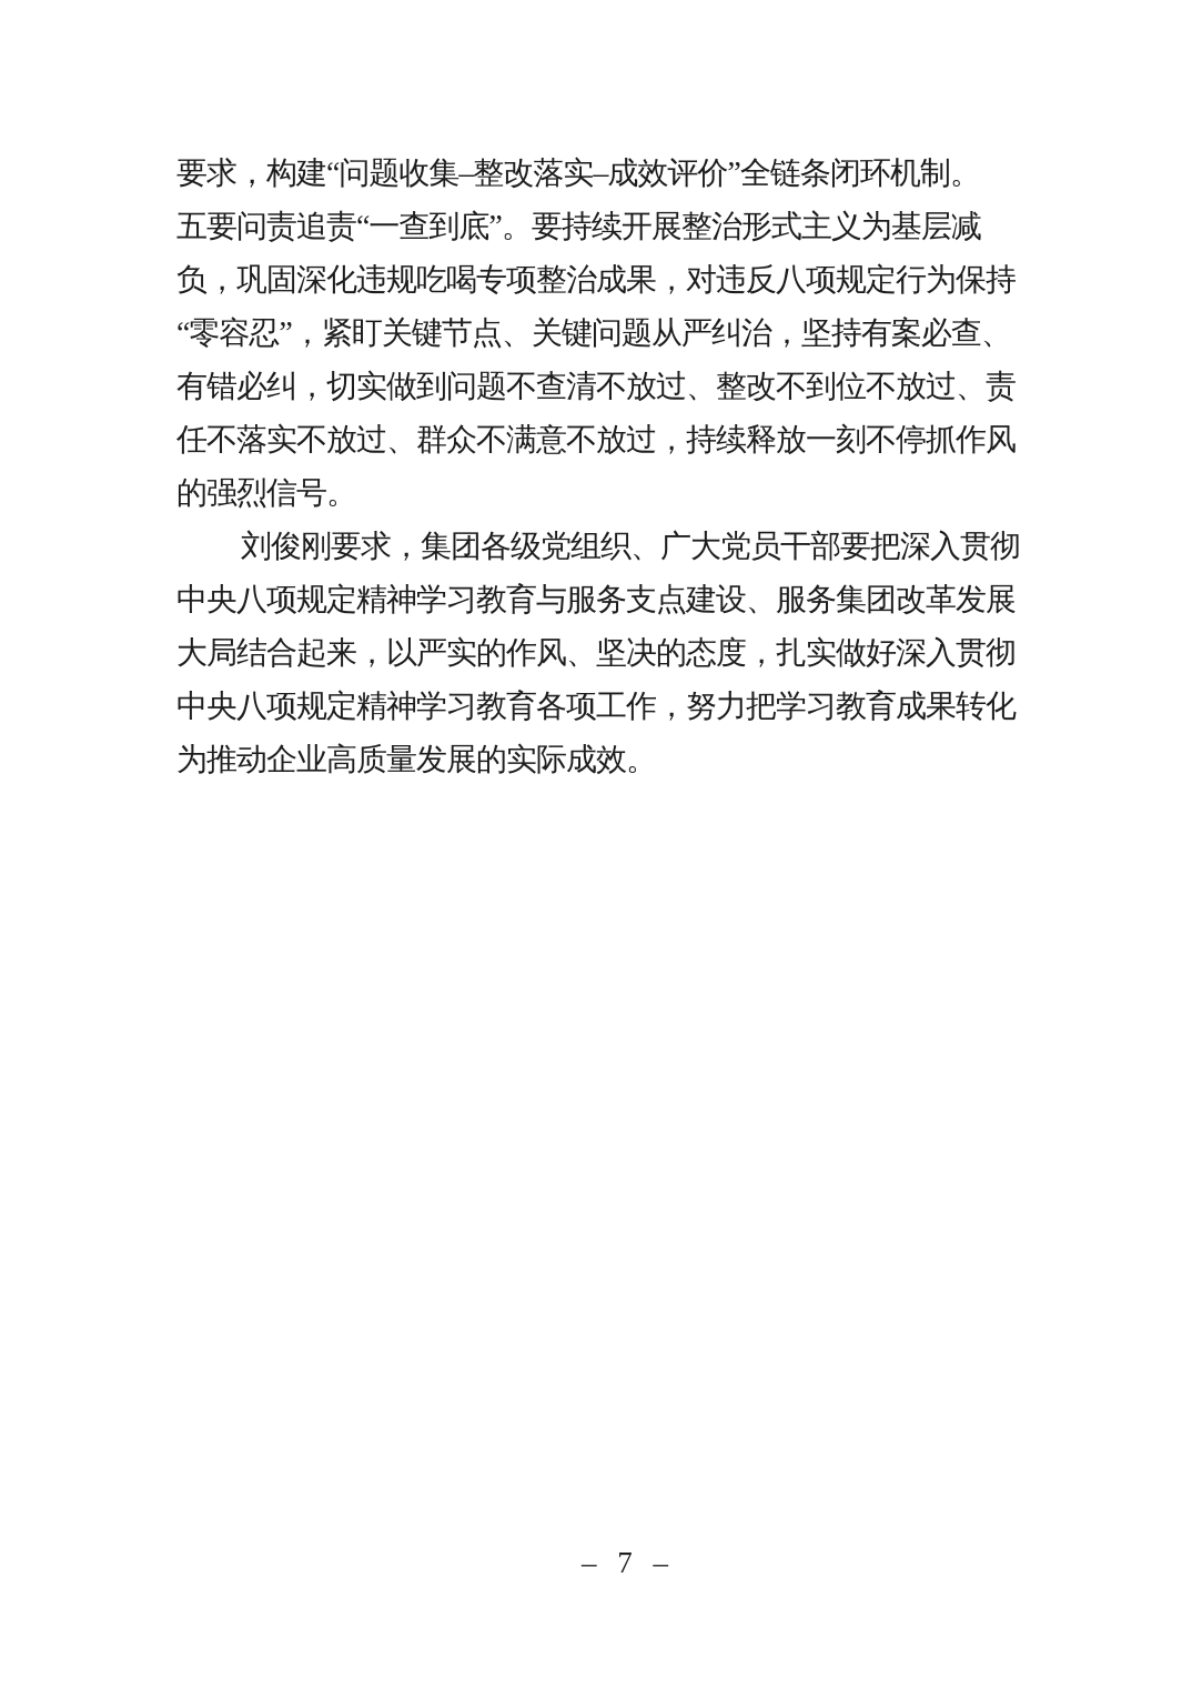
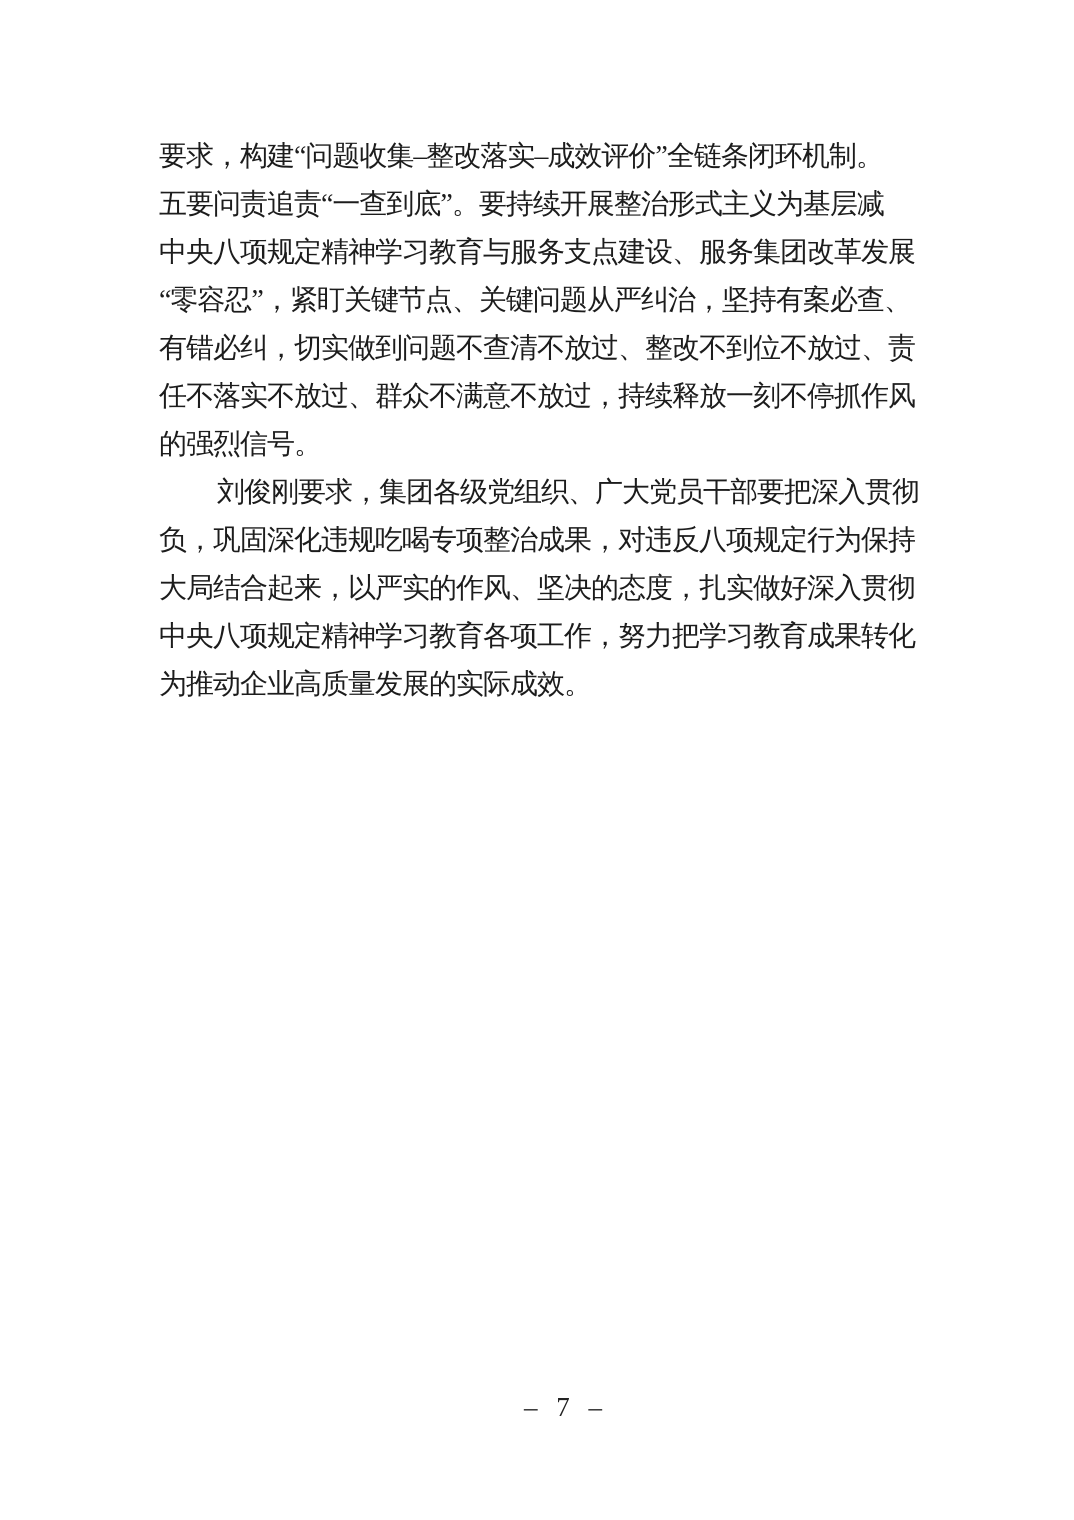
  要求，构建“问题收集–整改落实–成效评价”全链条闭环机制。
  五要问责追责“一查到底”。要持续开展整治形式主义为基层减
- 负，巩固深化违规吃喝专项整治成果，对违反八项规定行为保持
+ 中央八项规定精神学习教育与服务支点建设、服务集团改革发展
  “零容忍”，紧盯关键节点、关键问题从严纠治，坚持有案必查、
  有错必纠，切实做到问题不查清不放过、整改不到位不放过、责
  任不落实不放过、群众不满意不放过，持续释放一刻不停抓作风
  的强烈信号。
  刘俊刚要求，集团各级党组织、广大党员干部要把深入贯彻
- 中央八项规定精神学习教育与服务支点建设、服务集团改革发展
+ 负，巩固深化违规吃喝专项整治成果，对违反八项规定行为保持
  大局结合起来，以严实的作风、坚决的态度，扎实做好深入贯彻
  中央八项规定精神学习教育各项工作，努力把学习教育成果转化
  为推动企业高质量发展的实际成效。
  – 7 –
